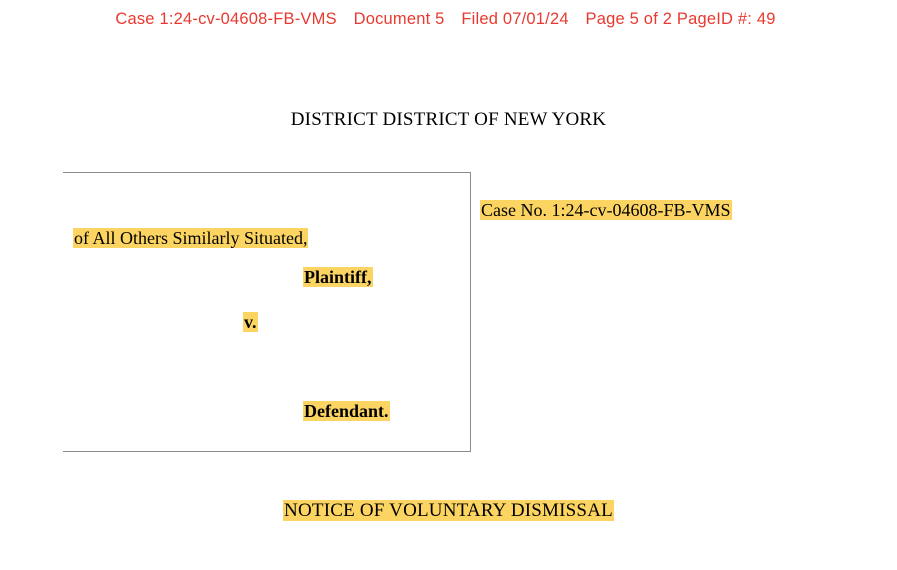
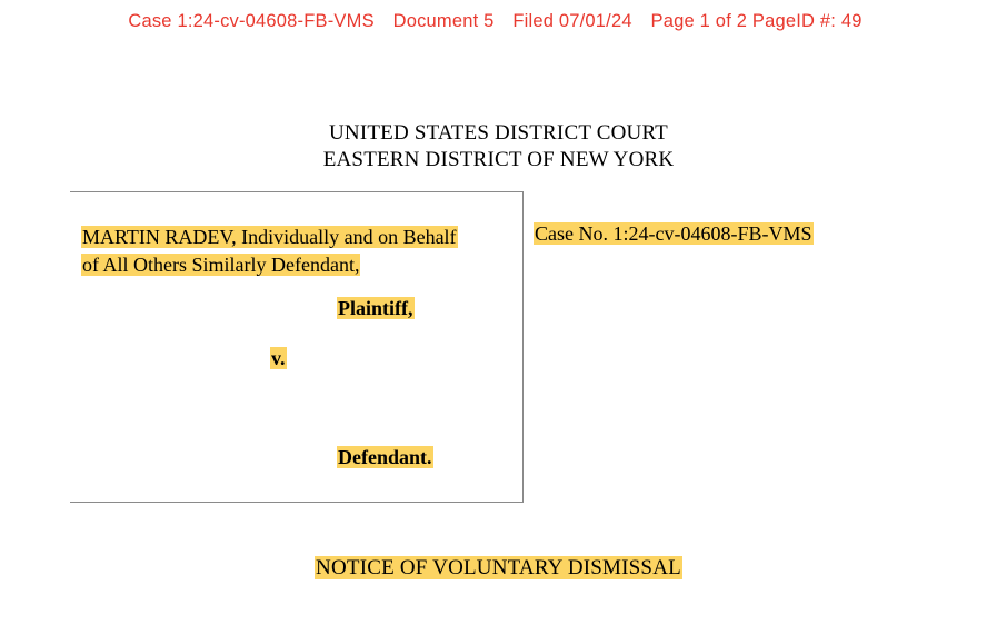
- Case 1:24-cv-04608-FB-VMS Document 5 Filed 07/01/24 Page 5 of 2 PageID #: 49
+ Case 1:24-cv-04608-FB-VMS Document 5 Filed 07/01/24 Page 1 of 2 PageID #: 49
+ UNITED STATES DISTRICT COURT
- DISTRICT DISTRICT OF NEW YORK
+ EASTERN DISTRICT OF NEW YORK
+ MARTIN RADEV, Individually and on Behalf
- of All Others Similarly Situated,
+ of All Others Similarly Defendant,
  Plaintiff,
  v.
  Defendant.
  Case No. 1:24-cv-04608-FB-VMS
  NOTICE OF VOLUNTARY DISMISSAL
